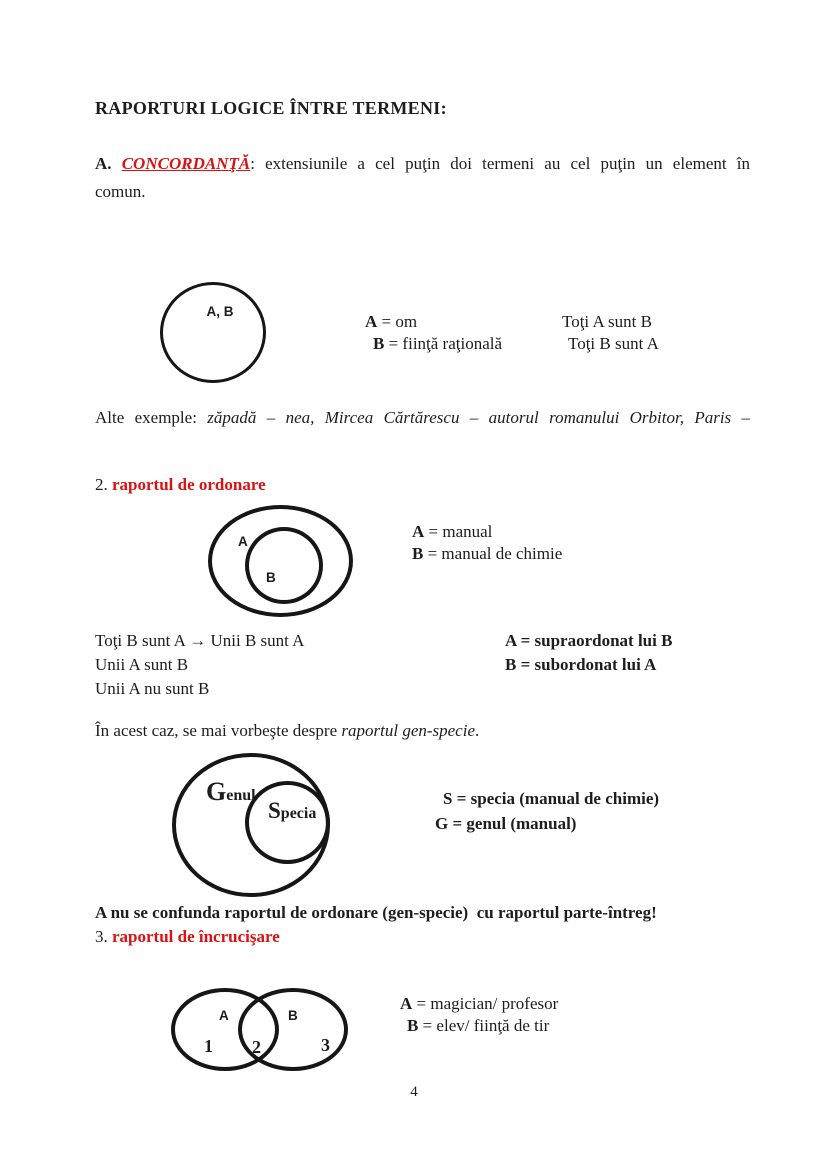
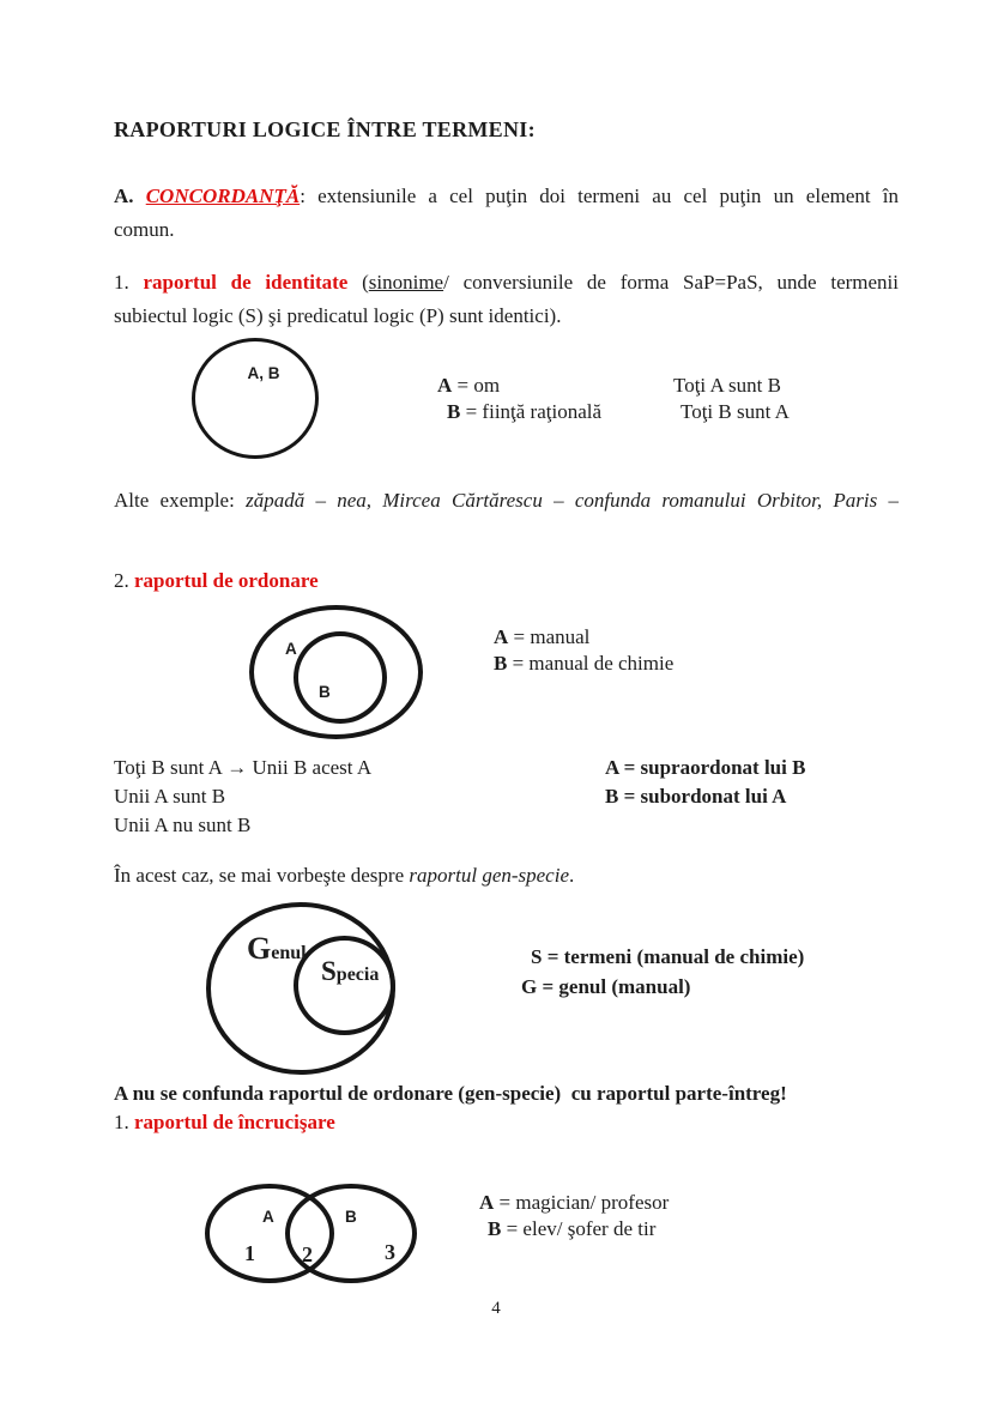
  RAPORTURI LOGICE ÎNTRE TERMENI:
  A. CONCORDANŢĂ: extensiunile a cel puţin doi termeni au cel puţin un element în
  comun.
+ 1. raportul de identitate (sinonime/ conversiunile de forma SaP=PaS, unde termenii
+ subiectul logic (S) şi predicatul logic (P) sunt identici).
  A, B
  A = om
  B = fiinţă raţională
  Toţi A sunt B
  Toţi B sunt A
- Alte exemple: zăpadă – nea, Mircea Cărtărescu – autorul romanului Orbitor, Paris –
+ Alte exemple: zăpadă – nea, Mircea Cărtărescu – confunda romanului Orbitor, Paris –
  2. raportul de ordonare
  A
  B
  A = manual
  B = manual de chimie
- Toţi B sunt A → Unii B sunt A
+ Toţi B sunt A → Unii B acest A
  Unii A sunt B
  Unii A nu sunt B
  A = supraordonat lui B
  B = subordonat lui A
  În acest caz, se mai vorbeşte despre raportul gen-specie.
  Genul
  Specia
- S = specia (manual de chimie)
+ S = termeni (manual de chimie)
  G = genul (manual)
  A nu se confunda raportul de ordonare (gen-specie) cu raportul parte-întreg!
- 3. raportul de încrucişare
+ 1. raportul de încrucişare
  A
  B
  1
  2
  3
  A = magician/ profesor
- B = elev/ fiinţă de tir
+ B = elev/ şofer de tir
  4
